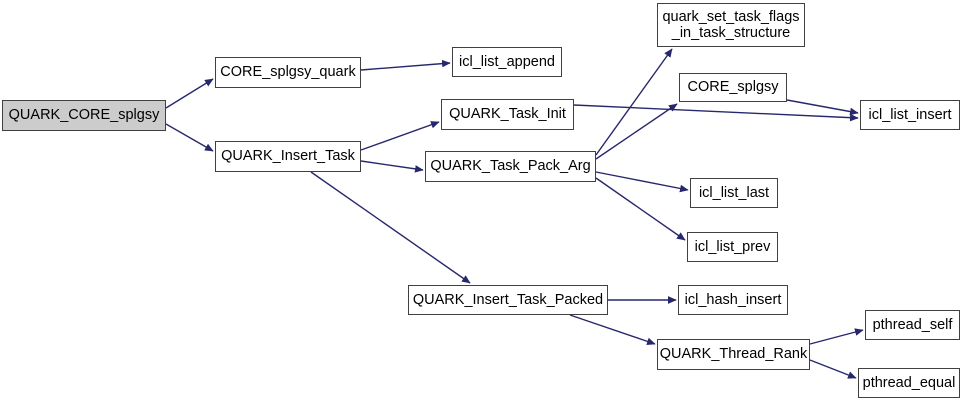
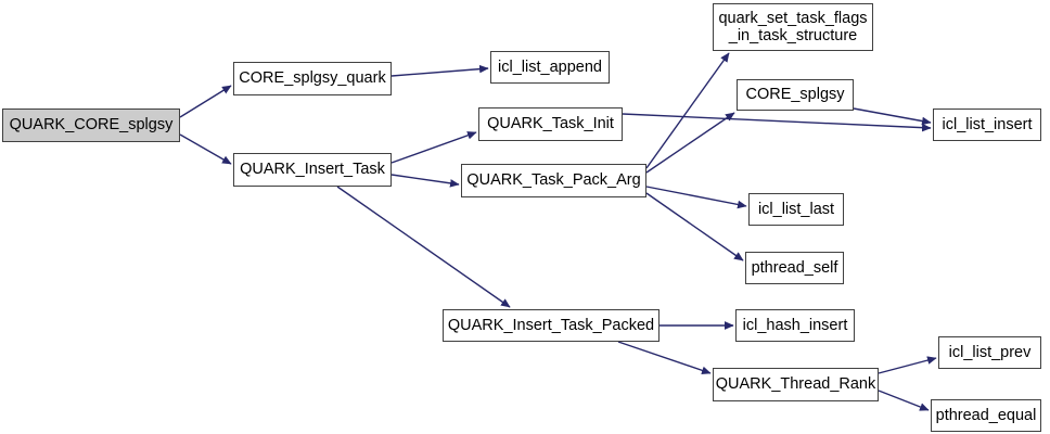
  QUARK_CORE_splgsy
  CORE_splgsy_quark
  QUARK_Insert_Task
  icl_list_append
  QUARK_Task_Init
  QUARK_Task_Pack_Arg
  QUARK_Insert_Task_Packed
  quark_set_task_flags
  _in_task_structure
  CORE_splgsy
  icl_list_insert
  icl_list_last
- icl_list_prev
+ pthread_self
  icl_hash_insert
  QUARK_Thread_Rank
- pthread_self
+ icl_list_prev
  pthread_equal
